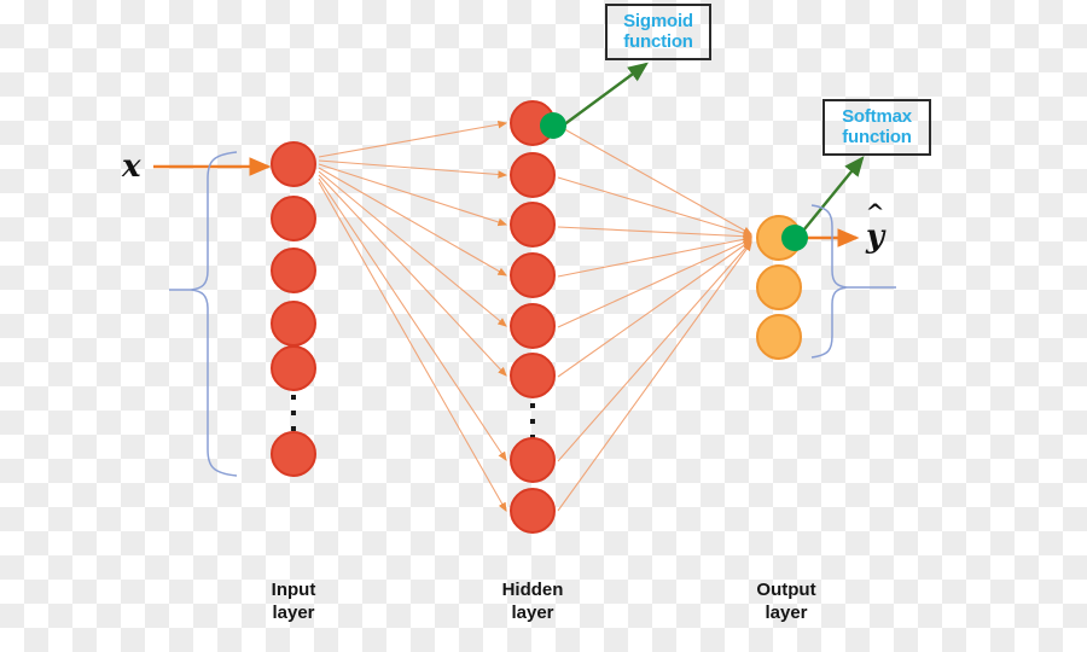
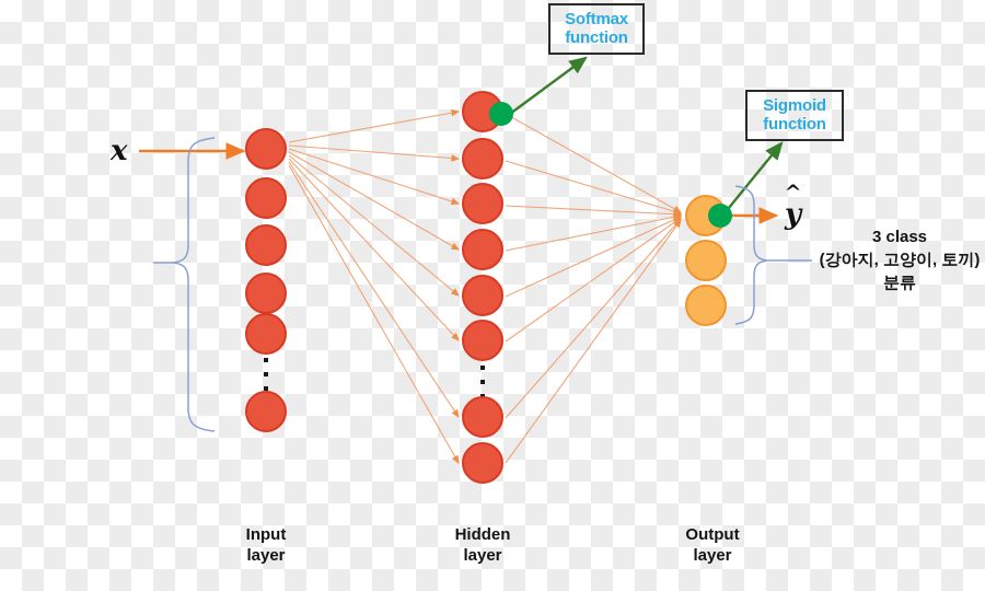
  x
  ^
  y
- Sigmoid
+ Softmax
  function
- Softmax
+ Sigmoid
  function
+ 3 class
+ (강아지, 고양이, 토끼)
+ 분류
  Input
  layer
  Hidden
  layer
  Output
  layer
